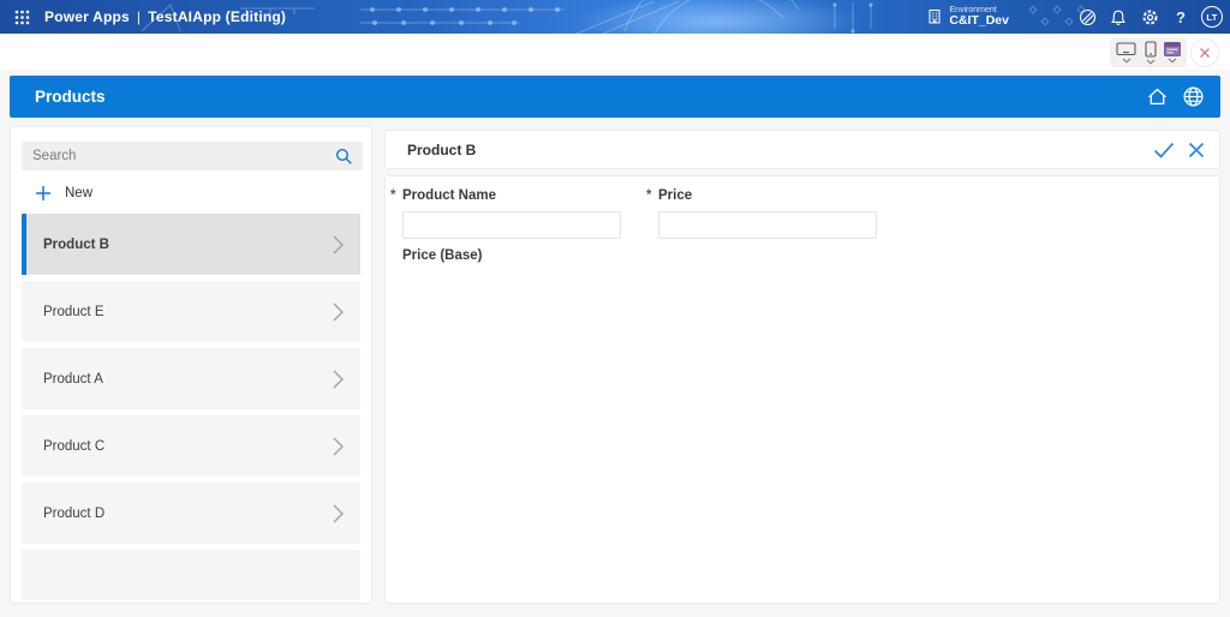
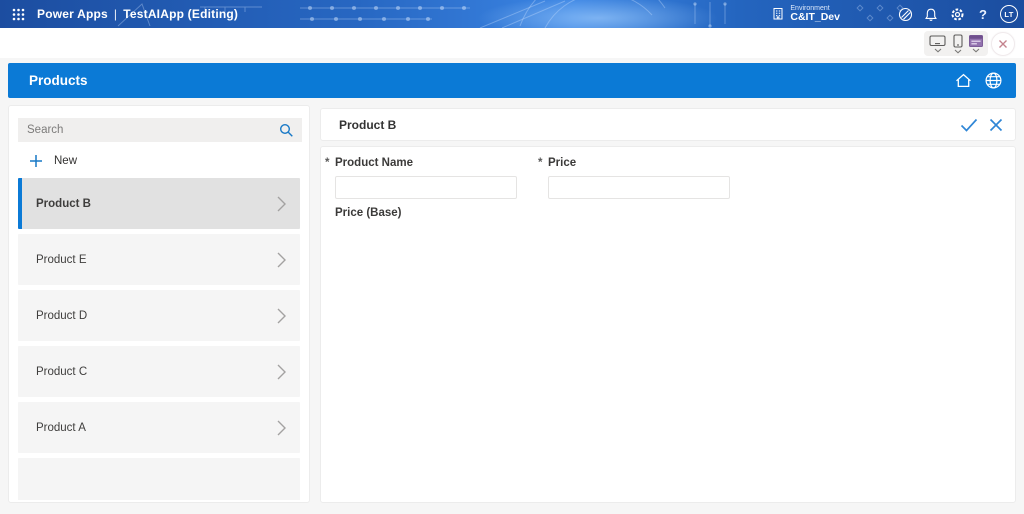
  Power Apps | TestAIApp (Editing)
  C&IT_Dev
  ?
  LT
  Products
  Search
  New
  Product B
  Product E
- Product A
+ Product D
  Product C
- Product D
+ Product A
  Product B
  *
  Product Name
  *
  Price
  Price (Base)
